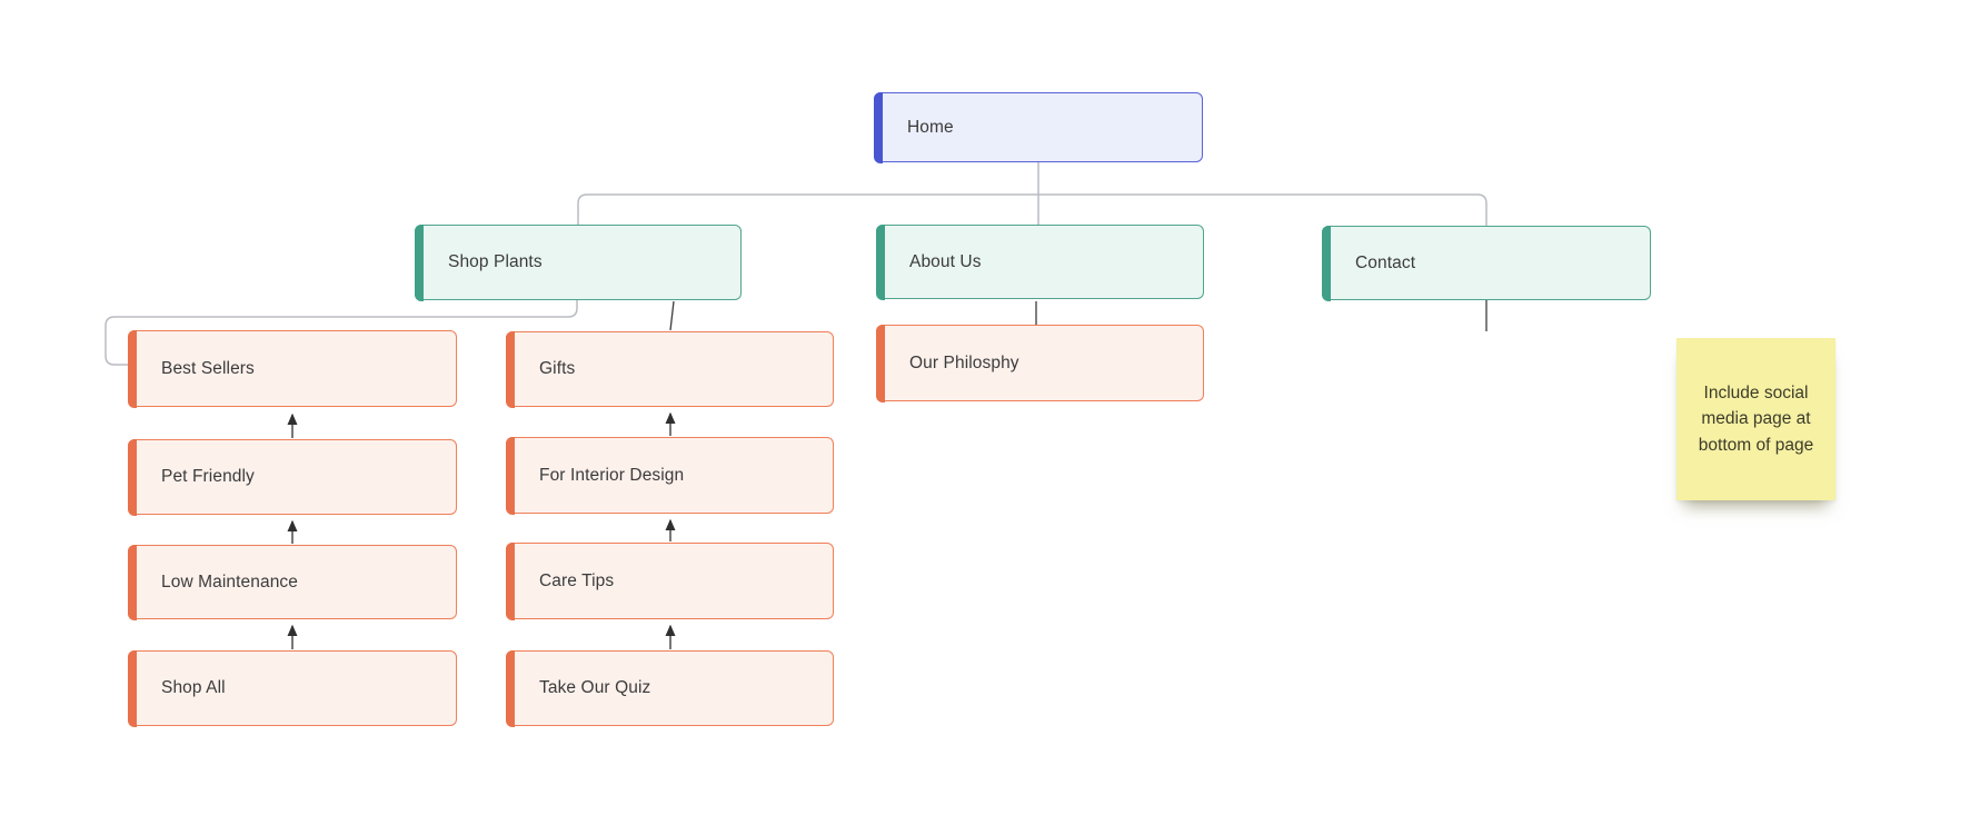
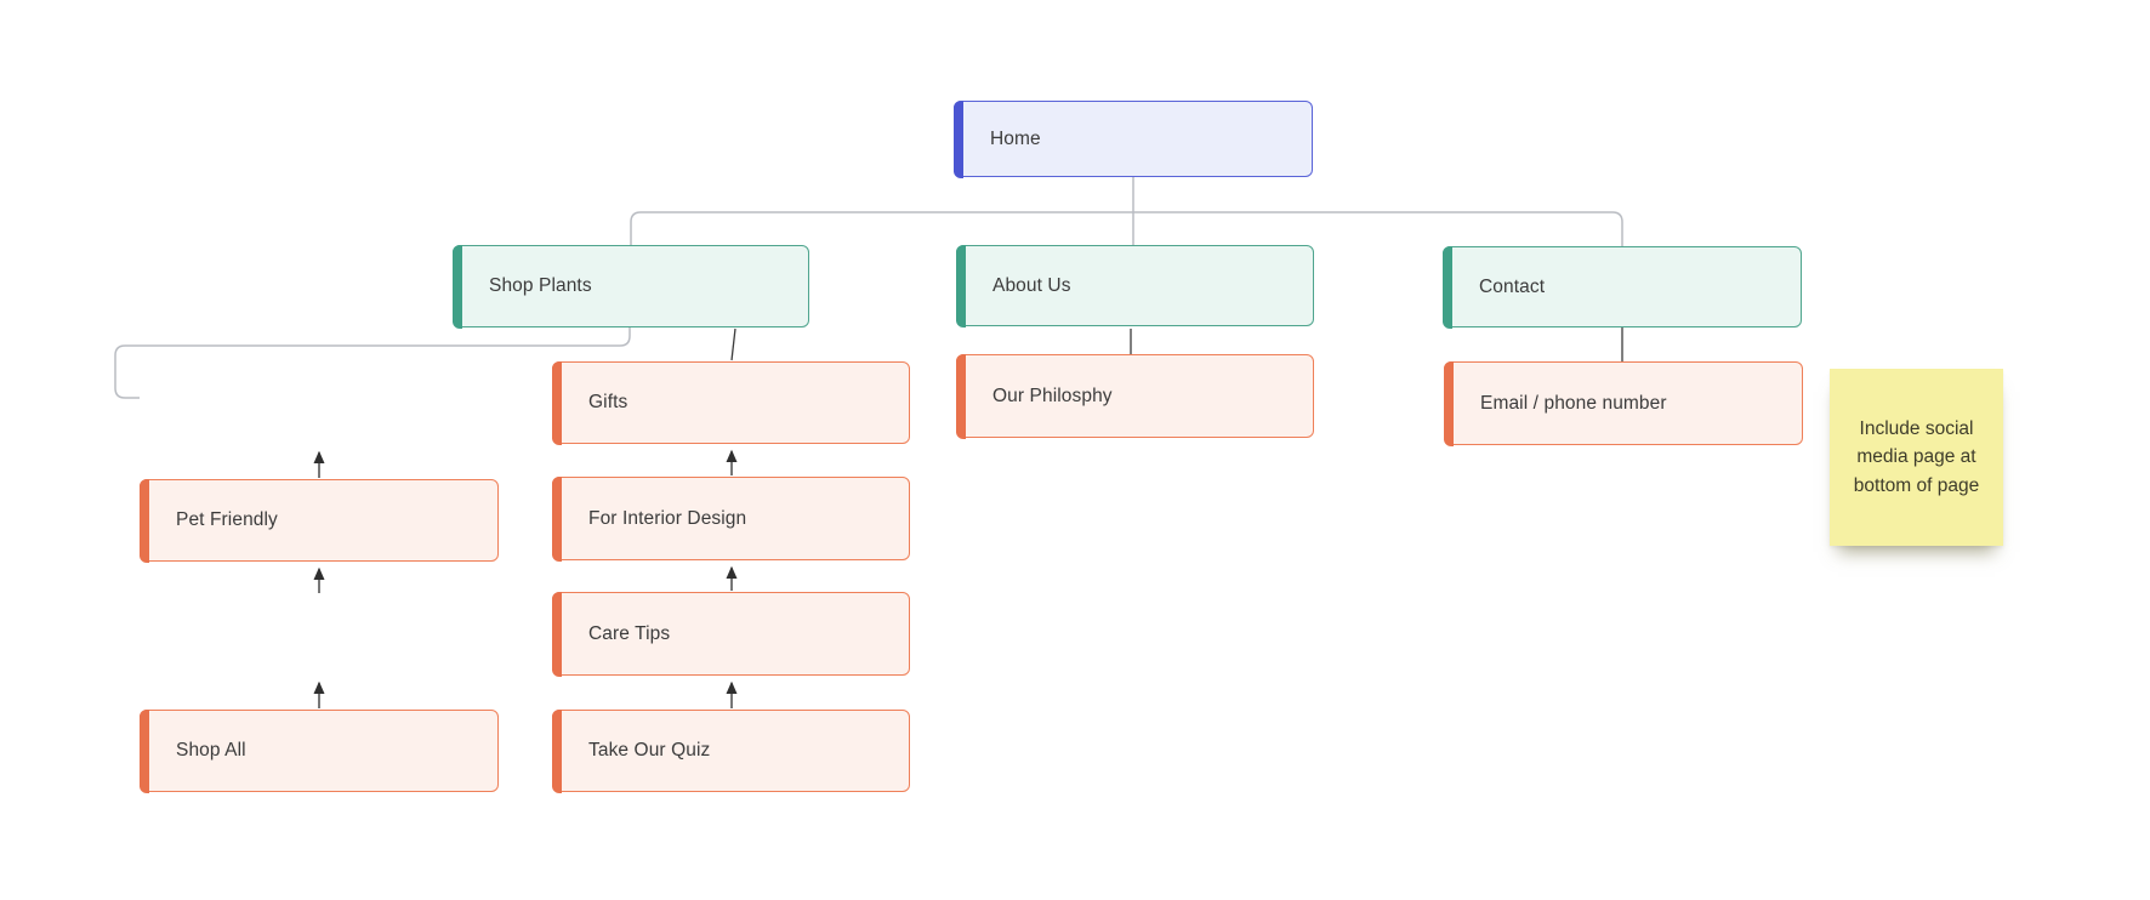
  Home
  Shop Plants
  About Us
  Contact
- Best Sellers
  Pet Friendly
- Low Maintenance
  Shop All
  Gifts
  For Interior Design
  Care Tips
  Take Our Quiz
  Our Philosphy
+ Email / phone number
  Include social media page at bottom of page
